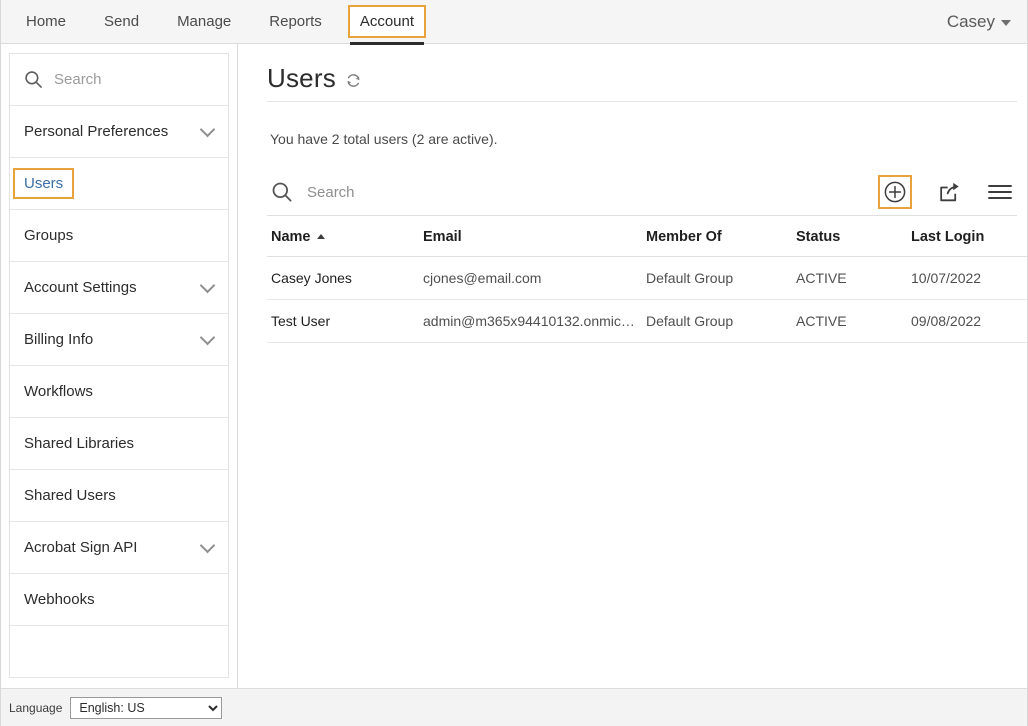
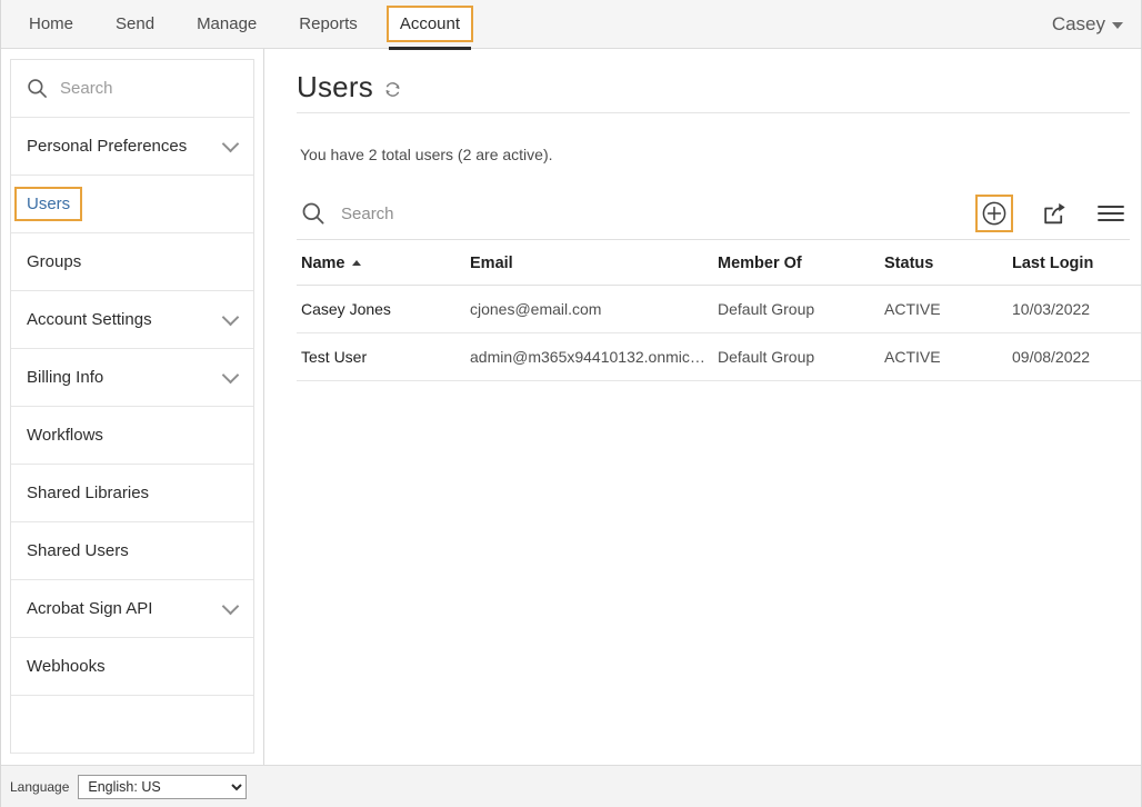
  Home
  Send
  Manage
  Reports
  Account
  Casey
  Search
  Personal Preferences
  Users
  Groups
  Account Settings
  Billing Info
  Workflows
  Shared Libraries
  Shared Users
  Acrobat Sign API
  Webhooks
  Users
  You have 2 total users (2 are active).
  Search
  Name	Email	Member Of	Status	Last Login
- Casey Jones	cjones@email.com	Default Group	ACTIVE	10/07/2022
+ Casey Jones	cjones@email.com	Default Group	ACTIVE	10/03/2022
  Test User	admin@m365x94410132.onmicro..	Default Group	ACTIVE	09/08/2022
  Language
  English: US
